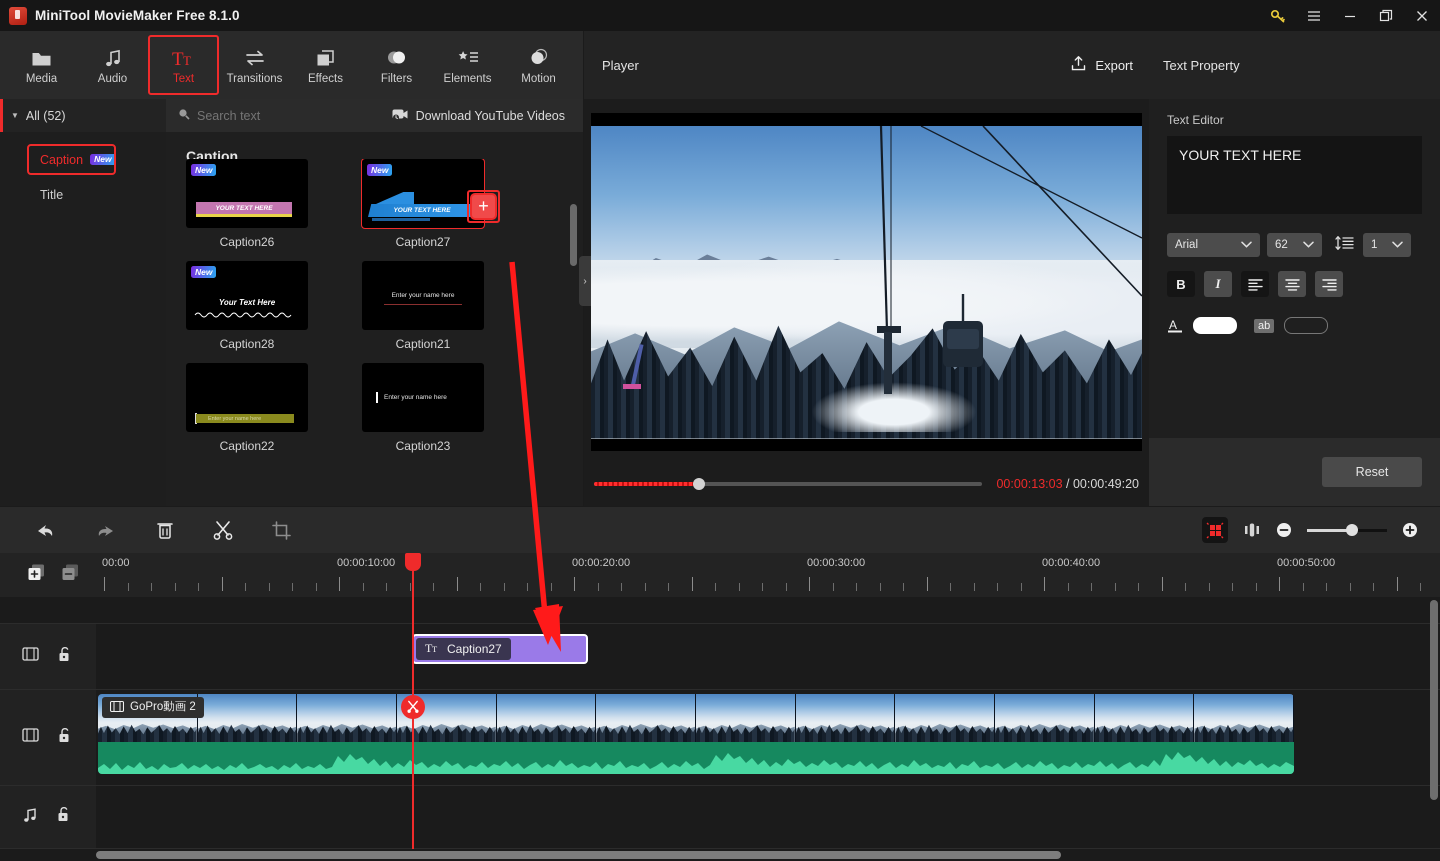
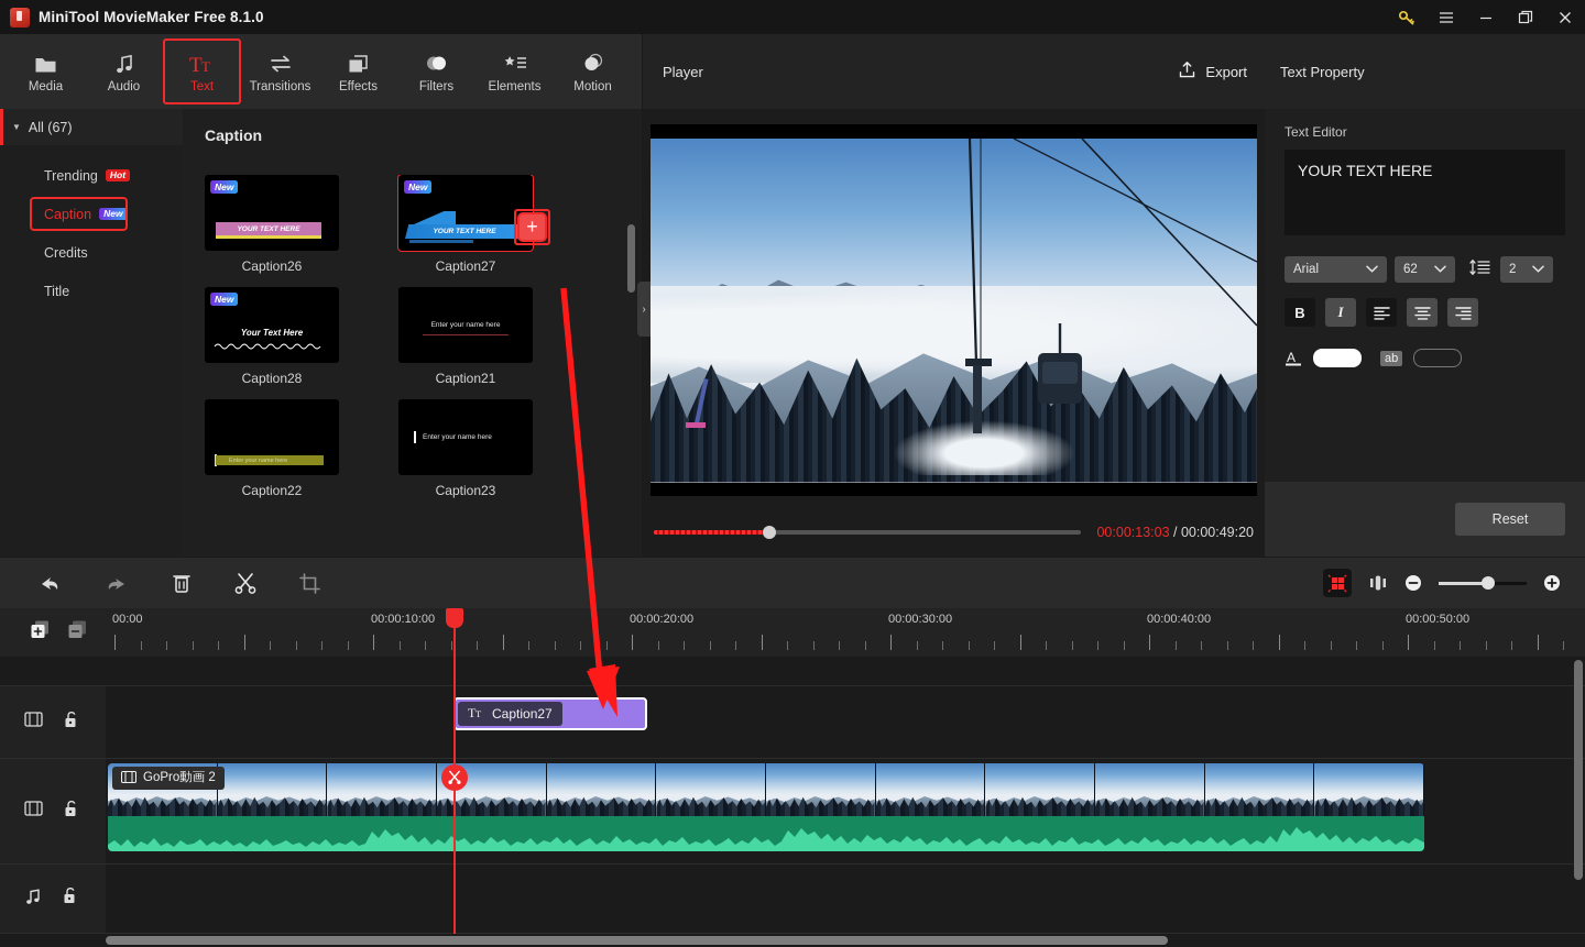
  MiniTool MovieMaker Free 8.1.0
  Media
  Audio
  T
  T
  Text
  Transitions
  Effects
  Filters
  Elements
  Motion
  ▼
- All (52)
+ All (67)
+ Trending
+ Hot
  Caption
  New
+ Credits
  Title
- Search text
- Download YouTube Videos
  Caption
  New
  Caption26
  New
  +
  Caption27
  New
  Your Text Here
  Caption28
  Caption21
  Caption22
  Caption23
  Player
  Export
  ›
  00:00:13:03 / 00:00:49:20
  Text Property
  Text Editor
  YOUR TEXT HERE
  Arial
  62
- 1
+ 2
  B
  I
  A
  ab
  Reset
  00:00
  00:00:10:00
  00:00:20:00
  00:00:30:00
  00:00:40:00
  00:00:50:00
  T
  T
  Caption27
  GoPro動画 2
